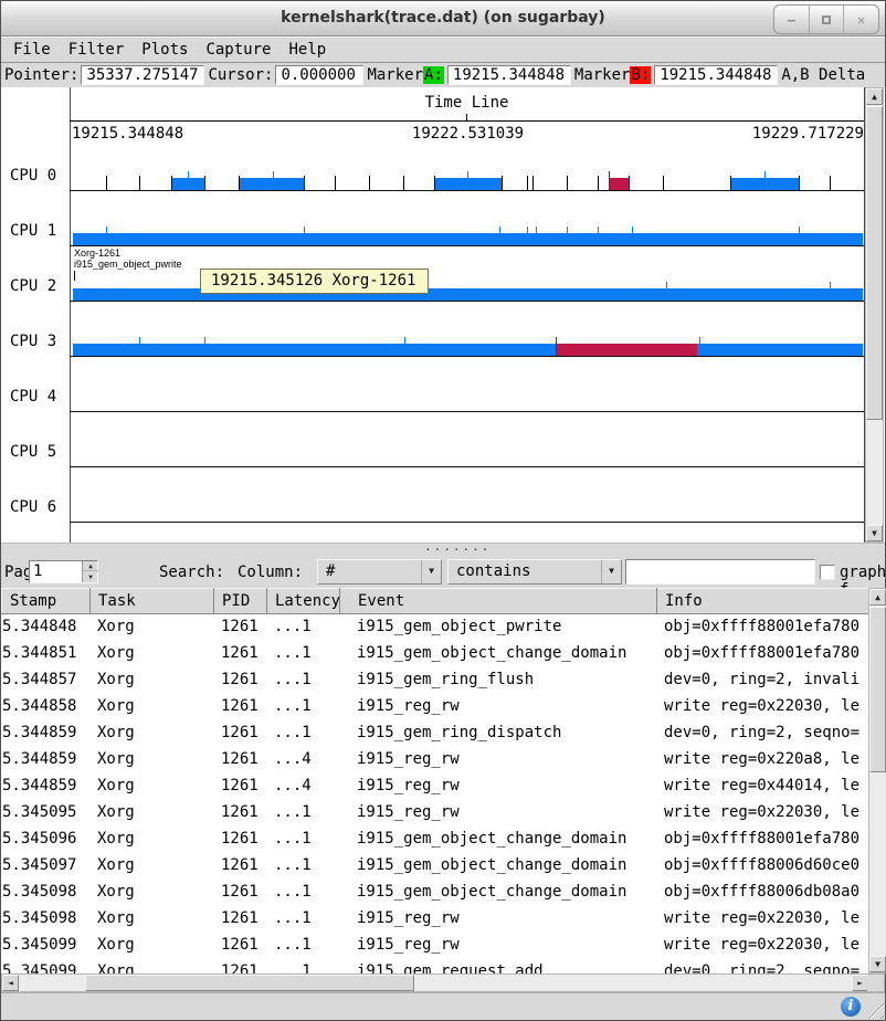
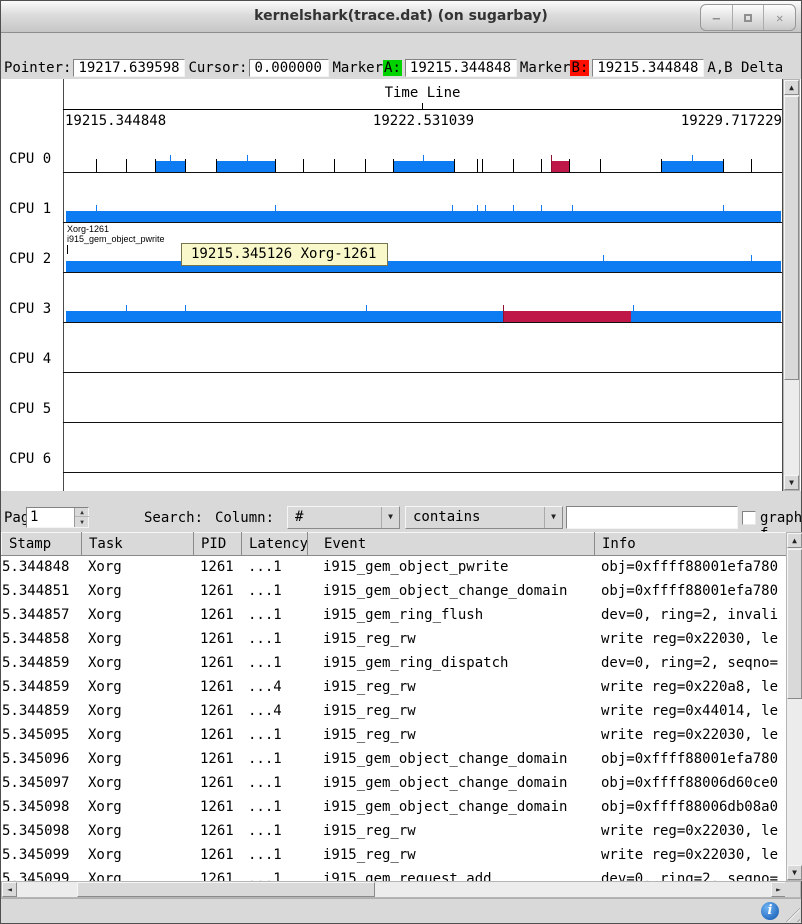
  kernelshark(trace.dat) (on sugarbay)
  –
  ✕
- File
- Filter
- Plots
- Capture
- Help
  Pointer:
- 35337.275147
+ 19217.639598
  Cursor:
  0.000000
  Marker
  A:
  19215.344848
  Marker
  B:
  19215.344848
  A,B Delta
  Time Line
  19215.344848
  19222.531039
  19229.717229
  CPU 0
  CPU 1
  CPU 2
  CPU 3
  CPU 4
  CPU 5
  CPU 6
  Xorg-1261
  i915_gem_object_pwrite
  19215.345126 Xorg-1261
  ▲
  ▼
- ·······
  1
  Search:
  Column:
  #
  ▼
  contains
  ▼
  graph
  Stamp	Task	PID	Latency	Event	Info
  5.344848	Xorg	1261	...1	i915_gem_object_pwrite	obj=0xffff88001efa780
  5.344851	Xorg	1261	...1	i915_gem_object_change_domain	obj=0xffff88001efa780
  5.344857	Xorg	1261	...1	i915_gem_ring_flush	dev=0, ring=2, invali
  5.344858	Xorg	1261	...1	i915_reg_rw	write reg=0x22030, le
  5.344859	Xorg	1261	...1	i915_gem_ring_dispatch	dev=0, ring=2, seqno=
  5.344859	Xorg	1261	...4	i915_reg_rw	write reg=0x220a8, le
  5.344859	Xorg	1261	...4	i915_reg_rw	write reg=0x44014, le
  5.345095	Xorg	1261	...1	i915_reg_rw	write reg=0x22030, le
  5.345096	Xorg	1261	...1	i915_gem_object_change_domain	obj=0xffff88001efa780
  5.345097	Xorg	1261	...1	i915_gem_object_change_domain	obj=0xffff88006d60ce0
  5.345098	Xorg	1261	...1	i915_gem_object_change_domain	obj=0xffff88006db08a0
  5.345098	Xorg	1261	...1	i915_reg_rw	write reg=0x22030, le
  5.345099	Xorg	1261	...1	i915_reg_rw	write reg=0x22030, le
  5.345099	Xorg	1261	...1	i915_gem_request_add	dev=0, ring=2, seqno=
  ▲
  ▼
  ◄
  ►
  i
